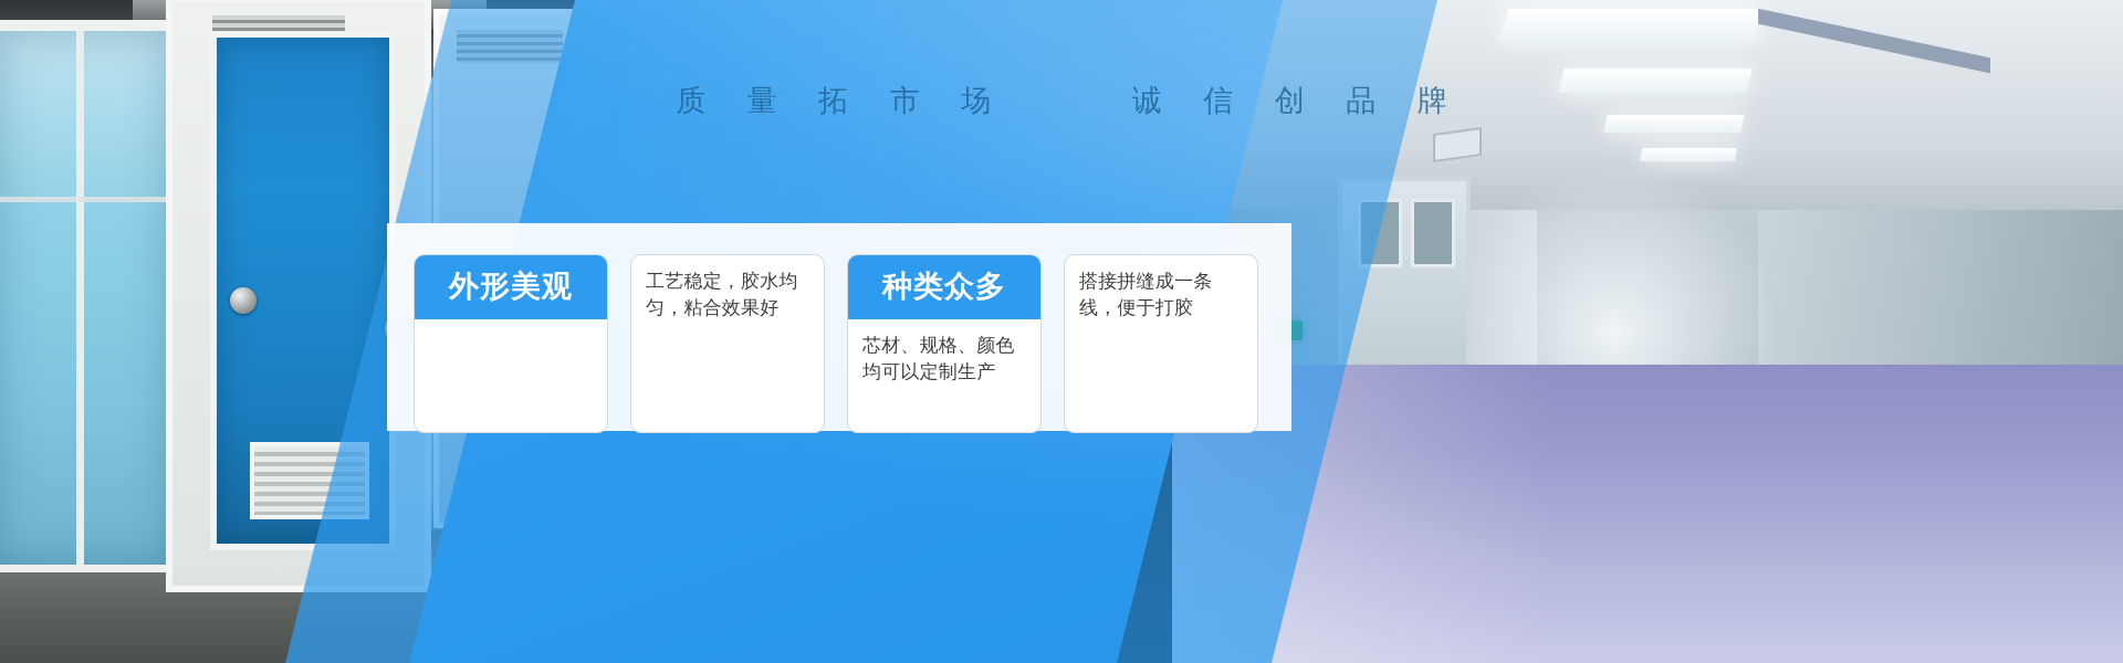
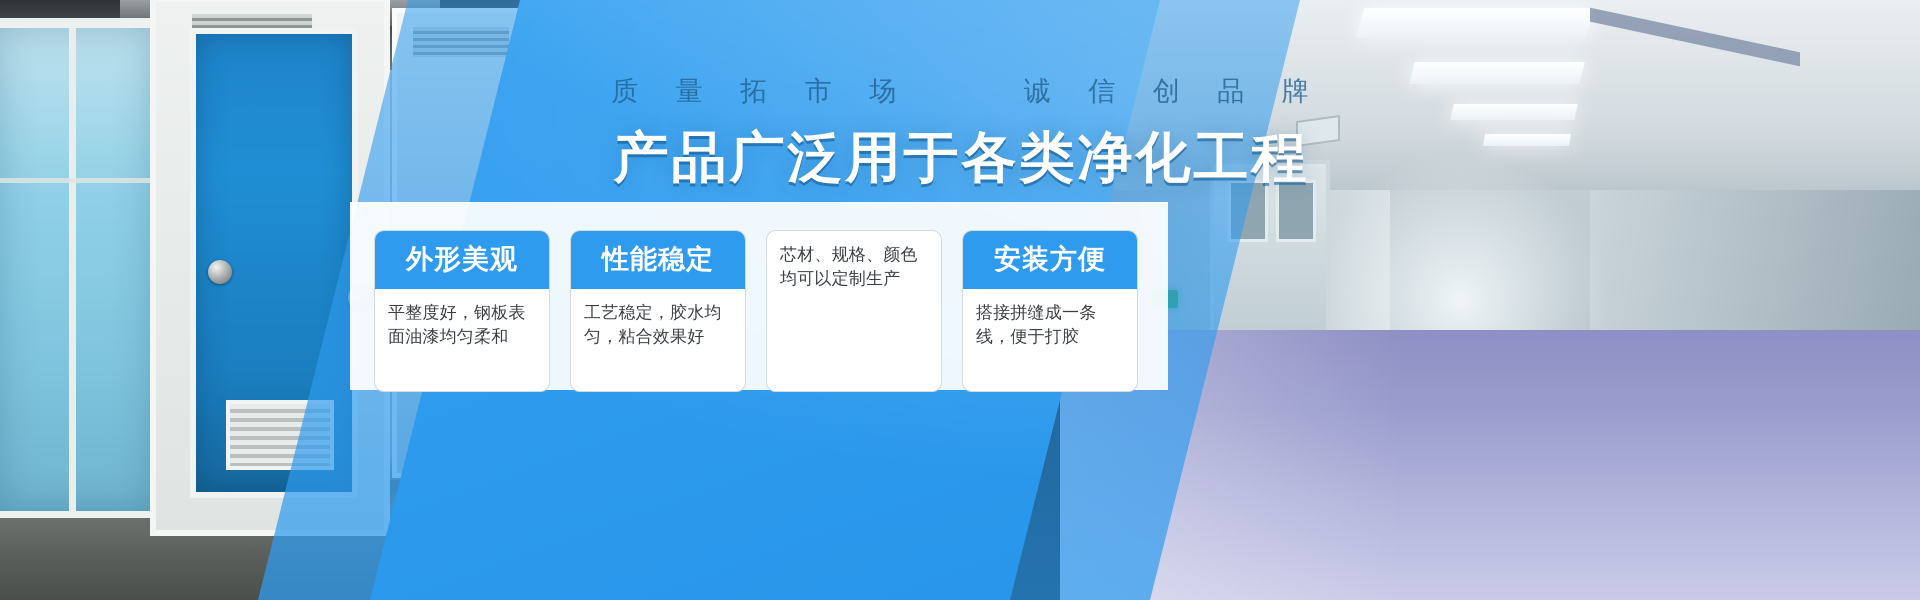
  质 量 拓 市 场 诚 信 创 品 牌
+ 产品广泛用于各类净化工程
  外形美观
+ 平整度好，钢板表面油漆均匀柔和
+ 性能稳定
  工艺稳定，胶水均匀，粘合效果好
- 种类众多
  芯材、规格、颜色均可以定制生产
+ 安装方便
  搭接拼缝成一条线，便于打胶
